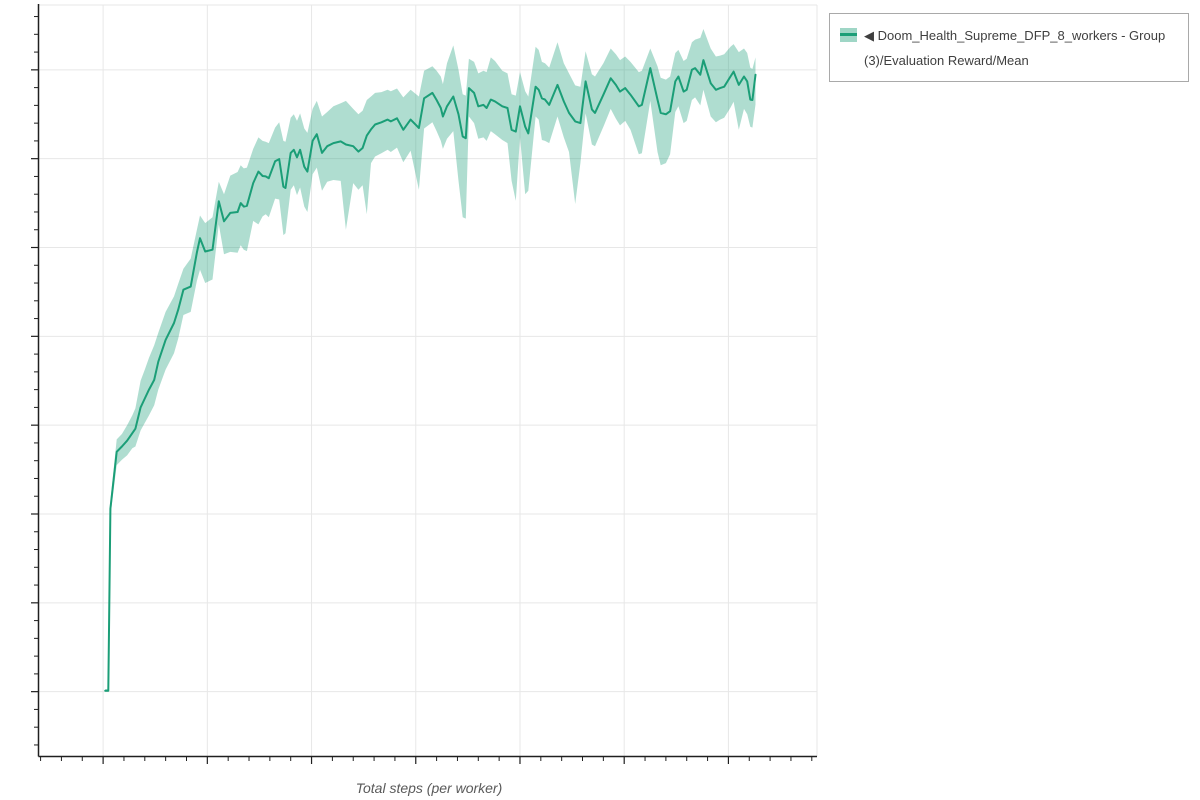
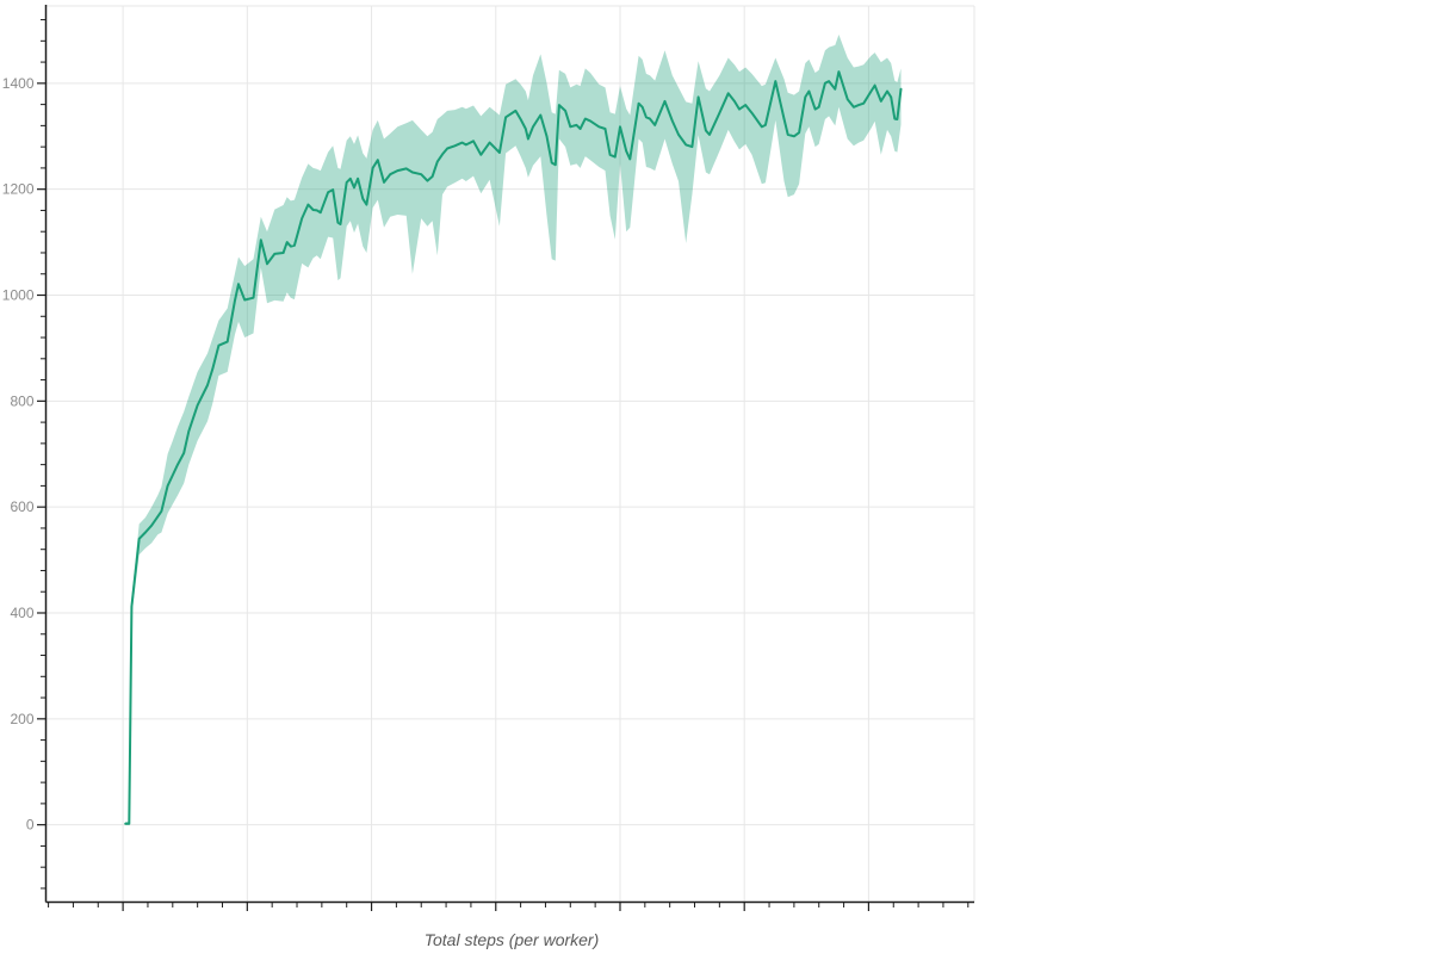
+ 0
+ 200
+ 400
+ 600
+ 800
+ 1000
+ 1200
+ 1400
  Total steps (per worker)
- ◀ Doom_Health_Supreme_DFP_8_workers - Group(3)/Evaluation Reward/Mean
